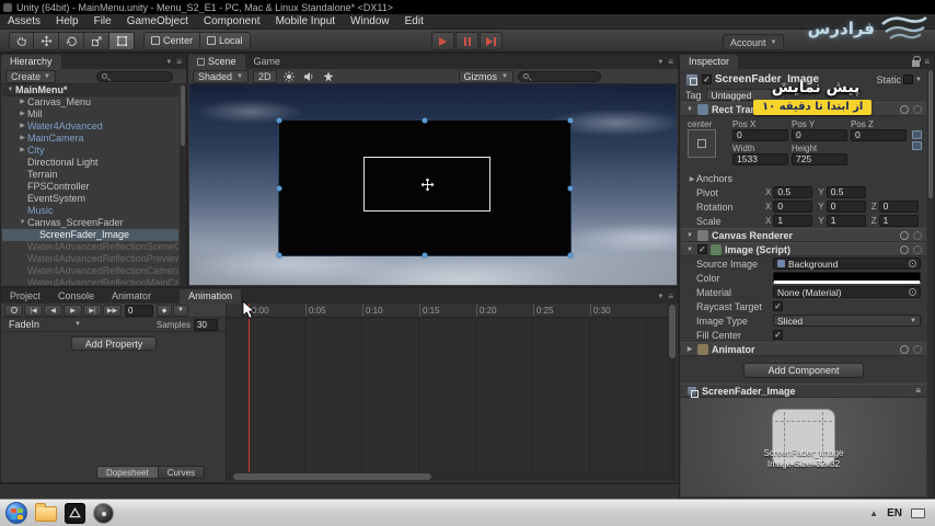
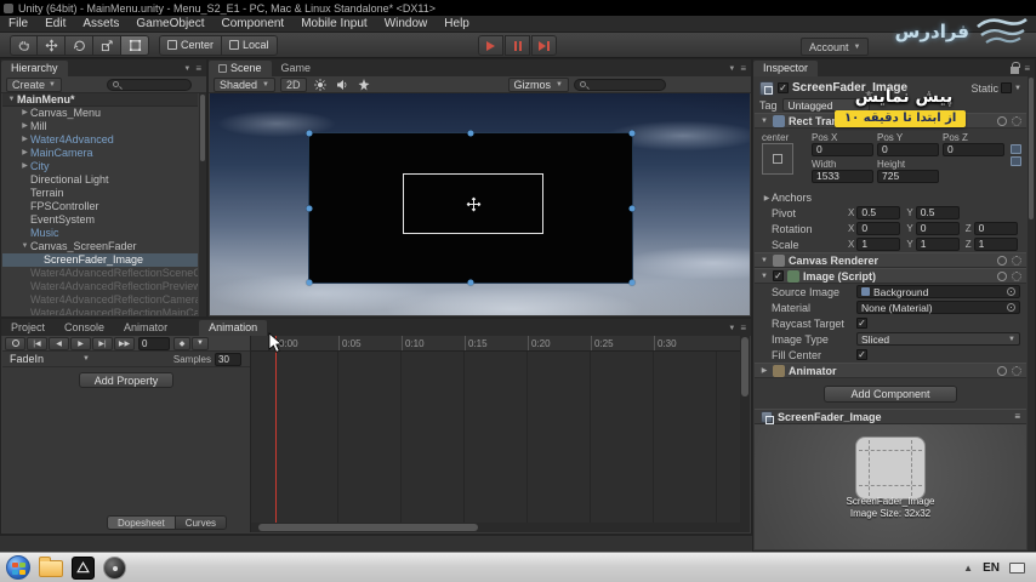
  Unity (64bit) - MainMenu.unity - Menu_S2_E1 - PC, Mac & Linux Standalone* <DX11>
- Assets
+ File
- Help
+ Edit
- File
+ Assets
  GameObject
  Component
  Mobile Input
  Window
- Edit
+ Help
  Center
  Local
  Account
  Hierarchy
  ≡
  Create
  MainMenu*
  Canvas_Menu
  Mill
  Water4Advanced
  MainCamera
  City
  Directional Light
  Terrain
  FPSController
  EventSystem
  Music
  Canvas_ScreenFader
  ScreenFader_Image
  Water4AdvancedReflectionSceneC
  Water4AdvancedReflectionPreview
  Water4AdvancedReflectionCamer
  Water4AdvancedReflectionMainCa
  Scene
  Game
  ≡
  Shaded
  2D
  Gizmos
  Project
  Console
  Animator
  Animation
  ≡
  0
  FadeIn
  Samples
  30
  Add Property
  Dopesheet
  Curves
  :00
  0:05
  0:10
  0:15
  0:20
  0:25
  0:30
  Inspector
  ≡
  ScreenFader_Image
  Static
  Tag
  Untagged
  center
  Pos X
  0
  Pos Y
  0
  Pos Z
  0
  Width
  1533
  Height
  725
  Anchors
  Pivot
  X
  0.5
  Y
  0.5
  Rotation
  X
  0
  Y
  0
  Z
  0
  Scale
  X
  1
  Y
  1
  Z
  1
  Canvas Renderer
  Image (Script)
  Source Image
  Background
- Color
  Material
  None (Material)
  Raycast Target
  Image Type
  Sliced
  Fill Center
  Animator
  Add Component
  ScreenFader_Image
  ≡
  ScreenFader_Image
  Image Size: 32x32
  فرادرس
  پیش نمایش
  از ابتدا تا دقیقه ۱۰
  ▲
  EN
